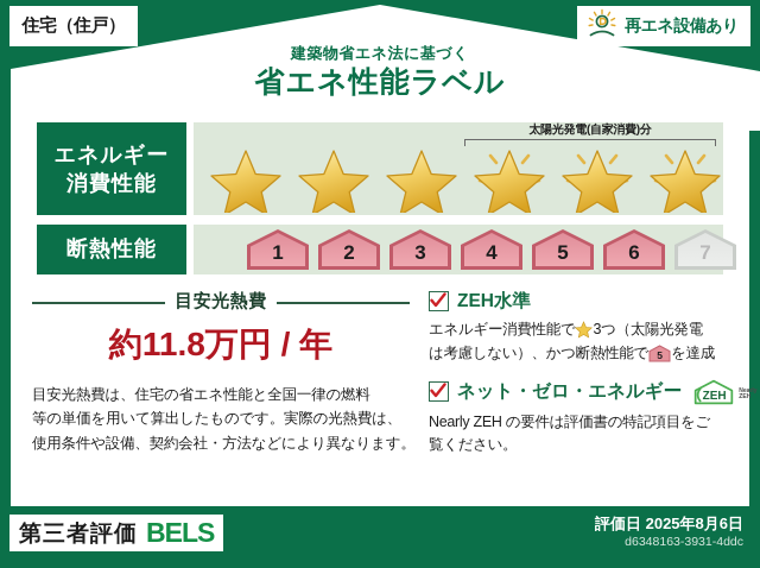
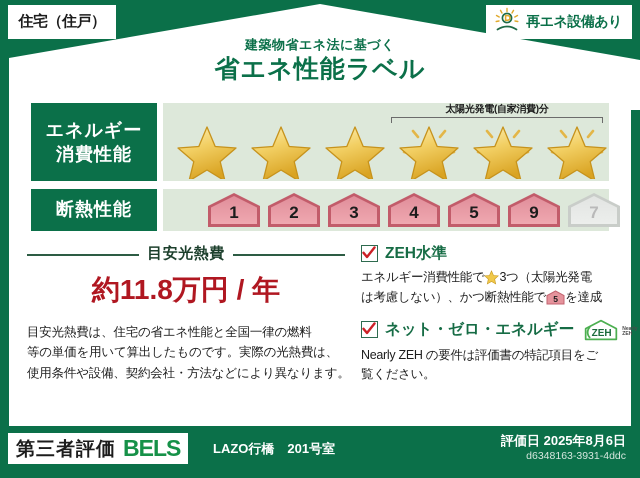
  住宅（住戸）
  再エネ設備あり
  建築物省エネ法に基づく
  省エネ性能ラベル
  エネルギー
  消費性能
  太陽光発電(自家消費)分
  断熱性能
  1
  2
  3
  4
  5
- 6
+ 9
  7
  目安光熱費
  約11.8万円 / 年
  目安光熱費は、住宅の省エネ性能と全国一律の燃料
  等の単価を用いて算出したものです。実際の光熱費は、
  使用条件や設備、契約会社・方法などにより異なります。
  ZEH水準
  エネルギー消費性能で
  3つ（太陽光発電
  は考慮しない）、かつ断熱性能で
  5
  を達成
  ネット・ゼロ・エネルギー
  ZEH
  Nearly ZEH の要件は評価書の特記項目をご
  覧ください。
  第三者評価
  BELS
+ LAZO行橋 201号室
  評価日 2025年8月6日
  d6348163-3931-4ddc
